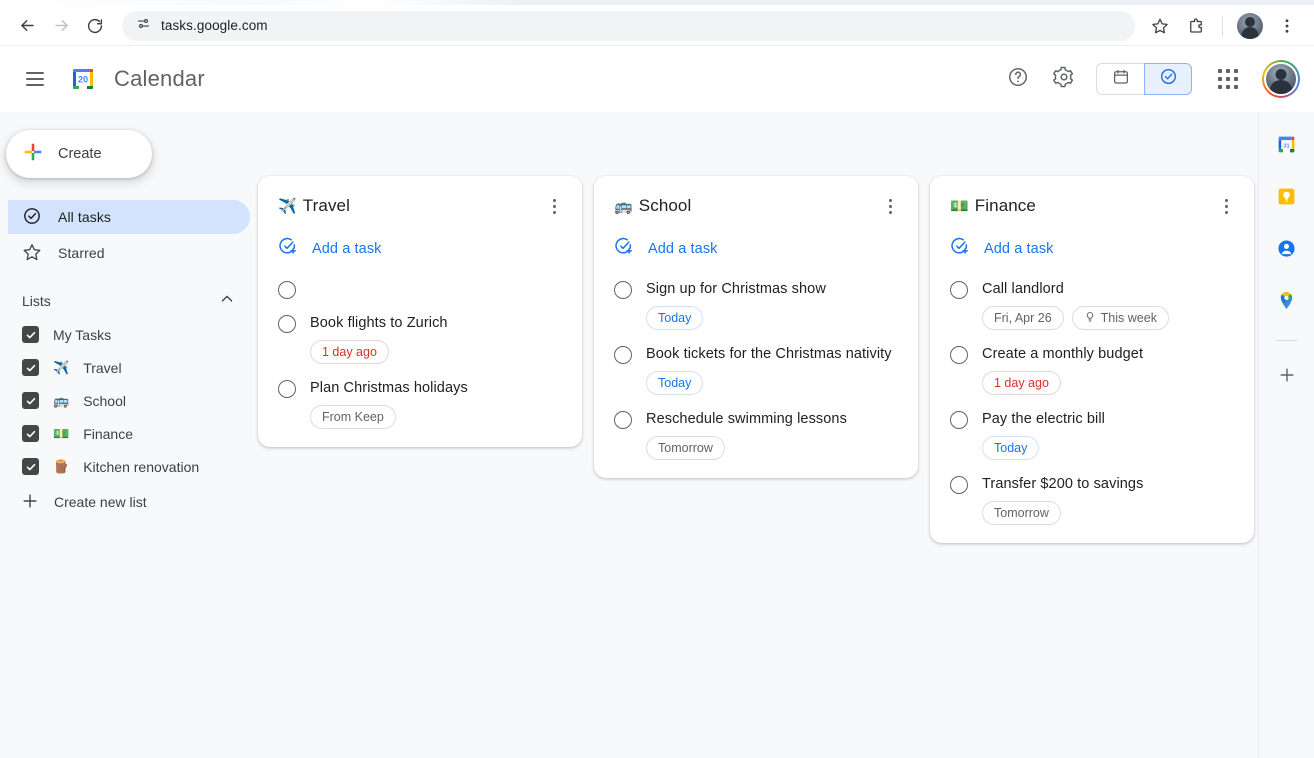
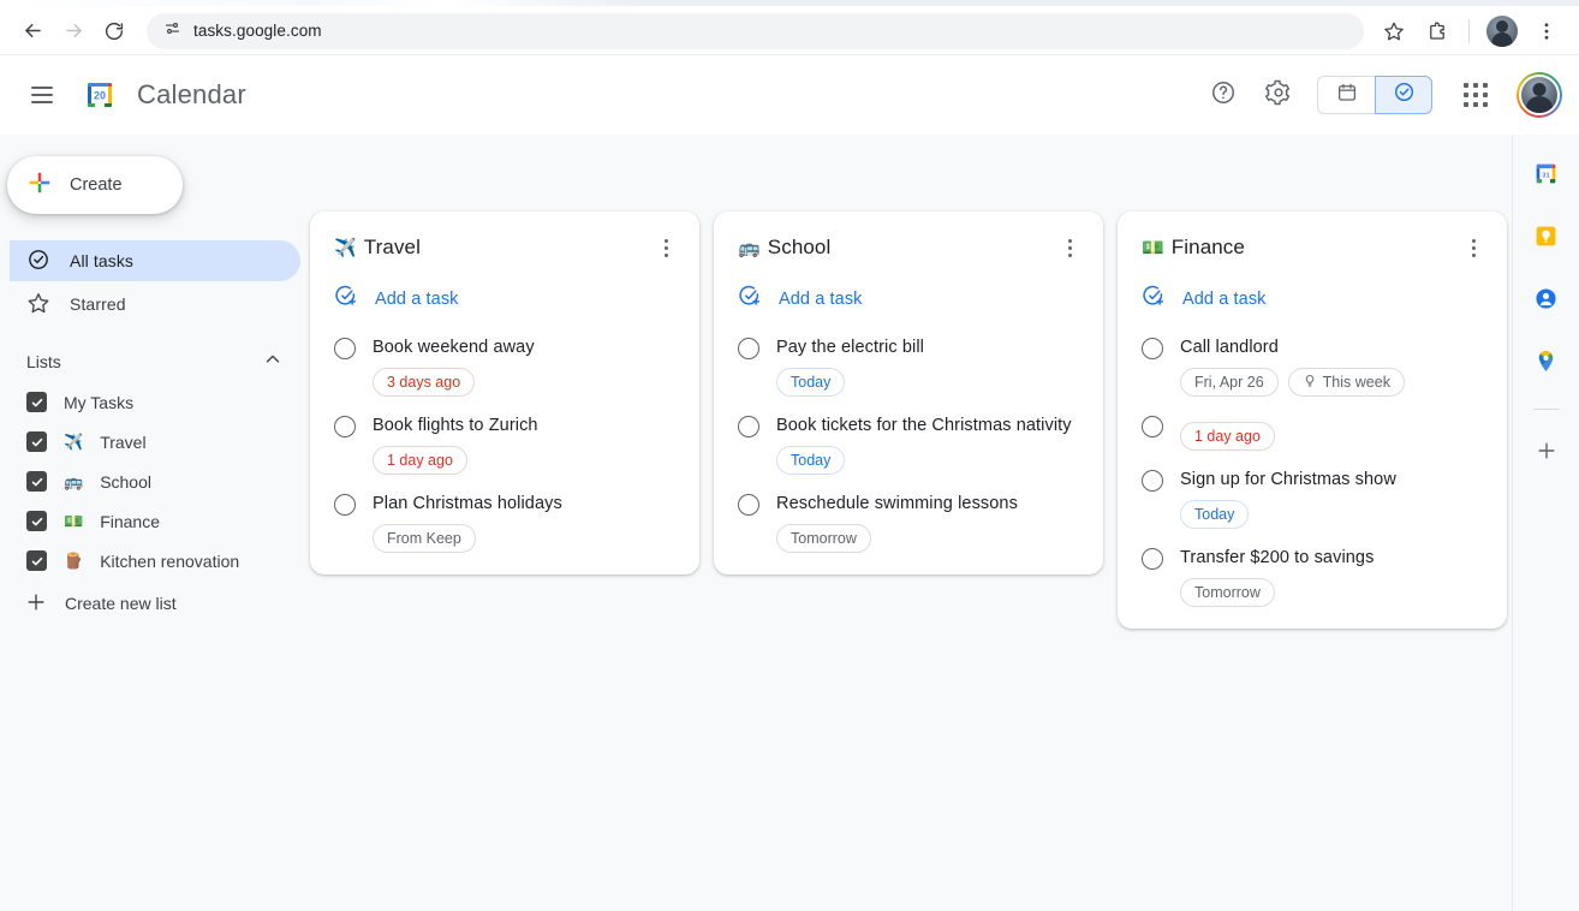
  tasks.google.com
  20
  Calendar
  Create
  All tasks
  Starred
  Lists
  My Tasks
  ✈️
  Travel
  🚌
  School
  💵
  Finance
  🪵
  Kitchen renovation
  Create new list
  ✈️
  Travel
  Add a task
+ Book weekend away
+ 3 days ago
  Book flights to Zurich
  1 day ago
  Plan Christmas holidays
  From Keep
  🚌
  School
  Add a task
- Sign up for Christmas show
+ Pay the electric bill
  Today
  Book tickets for the Christmas nativity
  Today
  Reschedule swimming lessons
  Tomorrow
  💵
  Finance
  Add a task
  Call landlord
  Fri, Apr 26
  This week
- Create a monthly budget
  1 day ago
- Pay the electric bill
+ Sign up for Christmas show
  Today
  Transfer $200 to savings
  Tomorrow
